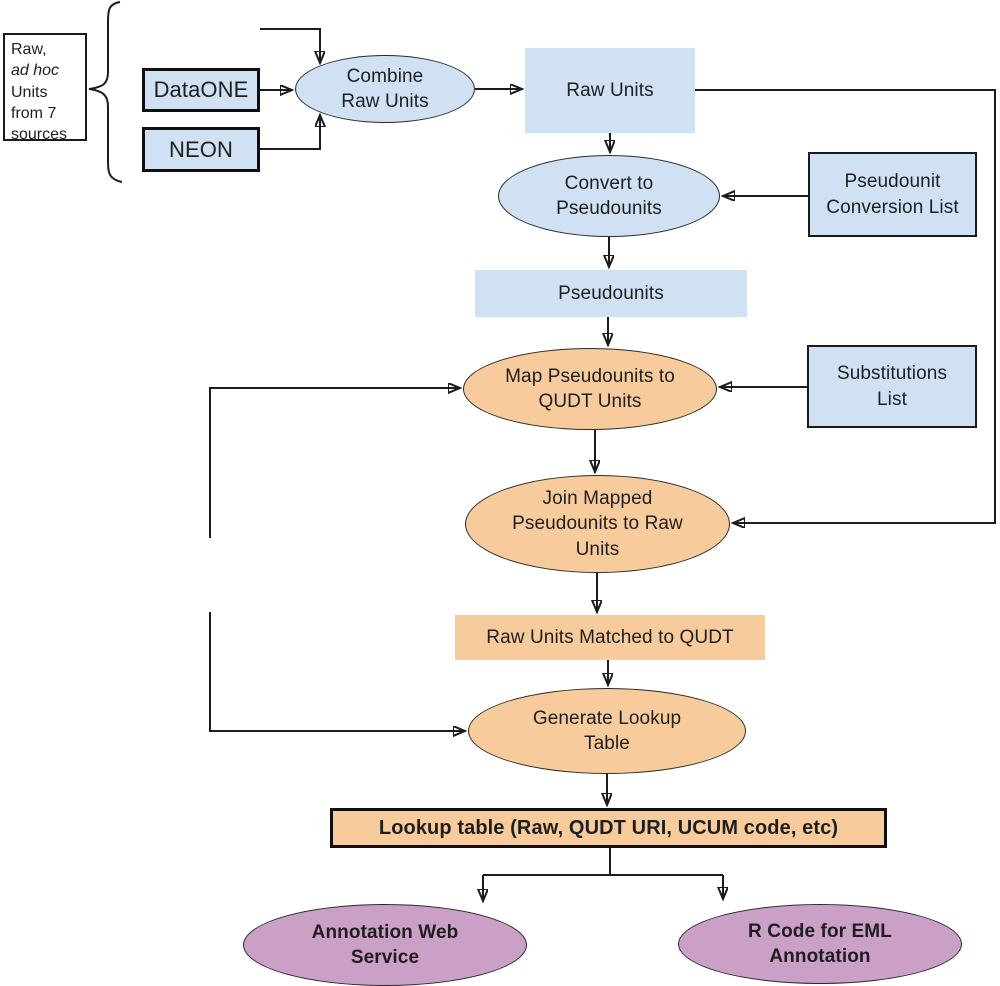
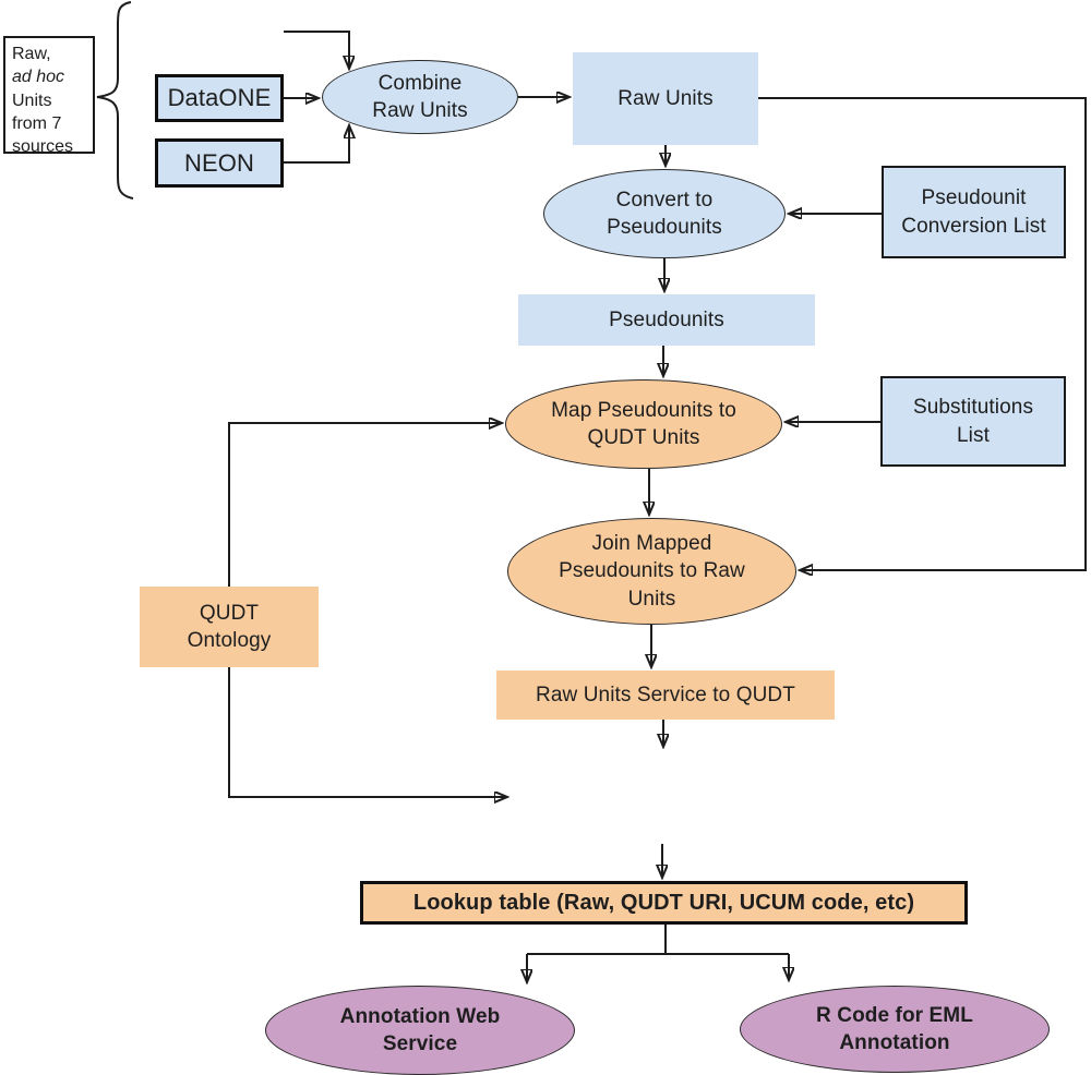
  Raw,
  ad hoc
  Units
  from 7
  sources
  DataONE
  NEON
  Combine
  Raw Units
  Raw Units
  Convert to
  Pseudounits
  Pseudounit
  Conversion List
  Pseudounits
  Map Pseudounits to
  QUDT Units
  Substitutions
  List
  Join Mapped
  Pseudounits to Raw
  Units
+ QUDT
+ Ontology
- Raw Units Matched to QUDT
+ Raw Units Service to QUDT
- Generate Lookup
- Table
  Lookup table (Raw, QUDT URI, UCUM code, etc)
  Annotation Web
  Service
  R Code for EML
  Annotation
